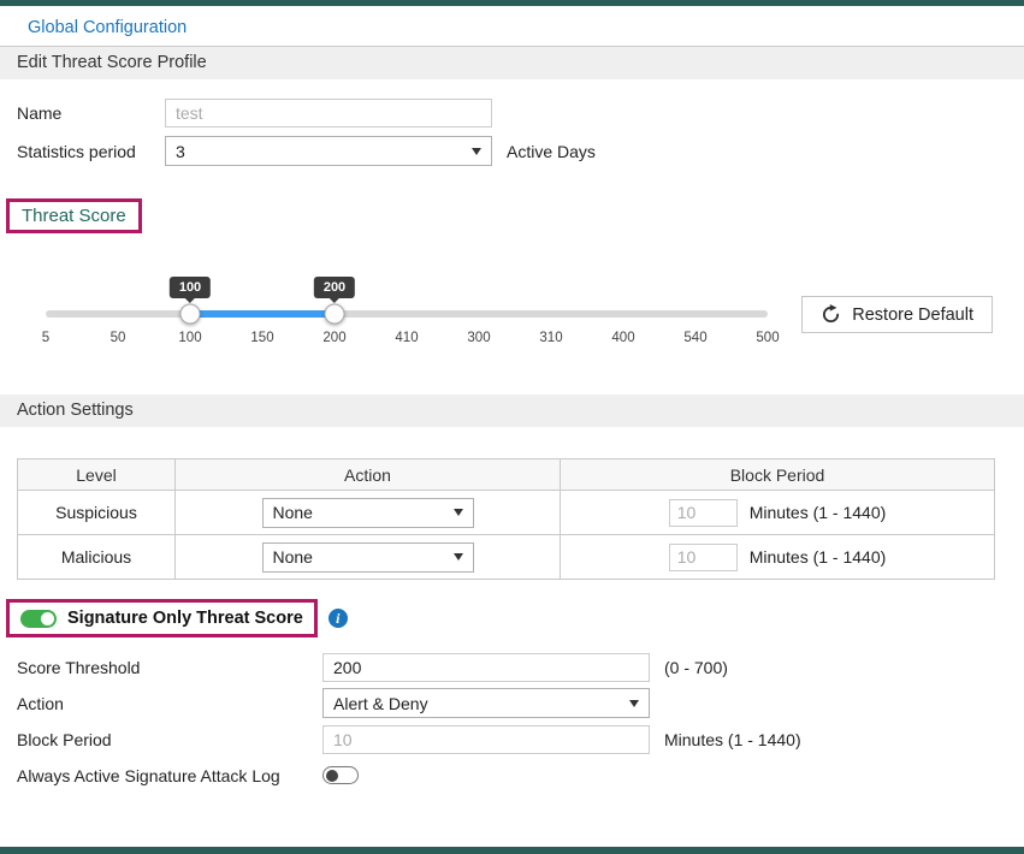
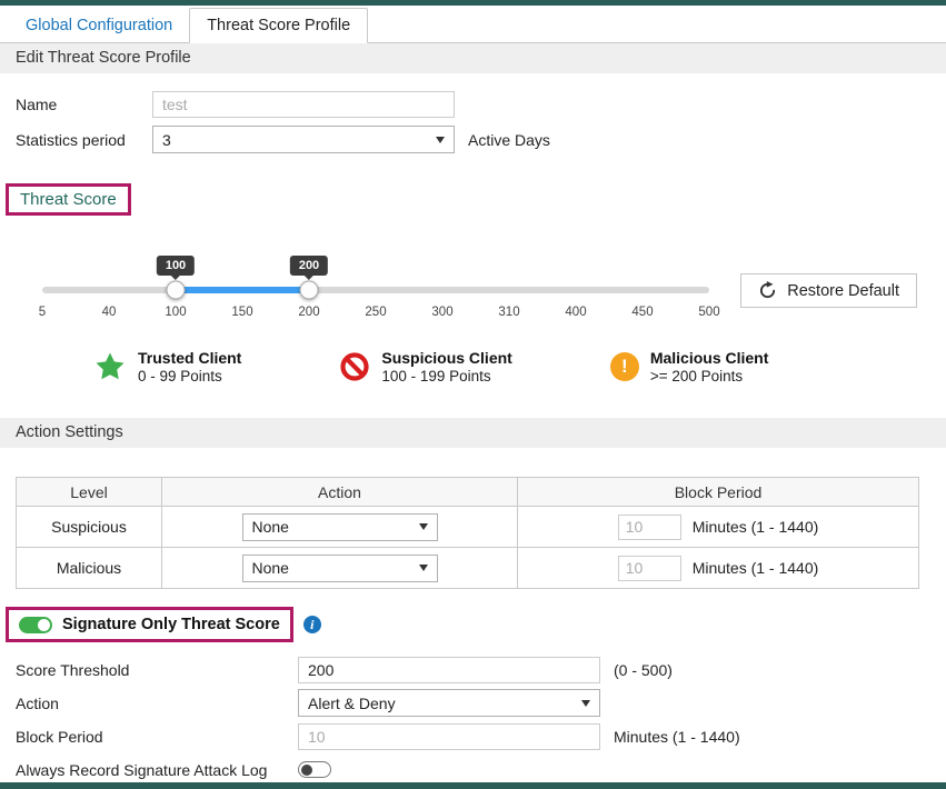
  Global Configuration
+ Threat Score Profile
  Edit Threat Score Profile
  Name
  test
  Statistics period
  3
  Active Days
  Threat Score
  100
  200
  5
- 50
+ 40
  100
  150
  200
- 410
+ 250
  300
  310
  400
- 540
+ 450
  500
  Restore Default
+ Trusted Client
+ 0 - 99 Points
+ Suspicious Client
+ 100 - 199 Points
+ Malicious Client
+ >= 200 Points
  Action Settings
  Level	Action	Block Period
  Suspicious	None	10 Minutes (1 - 1440)
  Malicious	None	10 Minutes (1 - 1440)
  Signature Only Threat Score
  Score Threshold
  200
- (0 - 700)
+ (0 - 500)
  Action
  Alert & Deny
  Block Period
  10
  Minutes (1 - 1440)
- Always Active Signature Attack Log
+ Always Record Signature Attack Log
